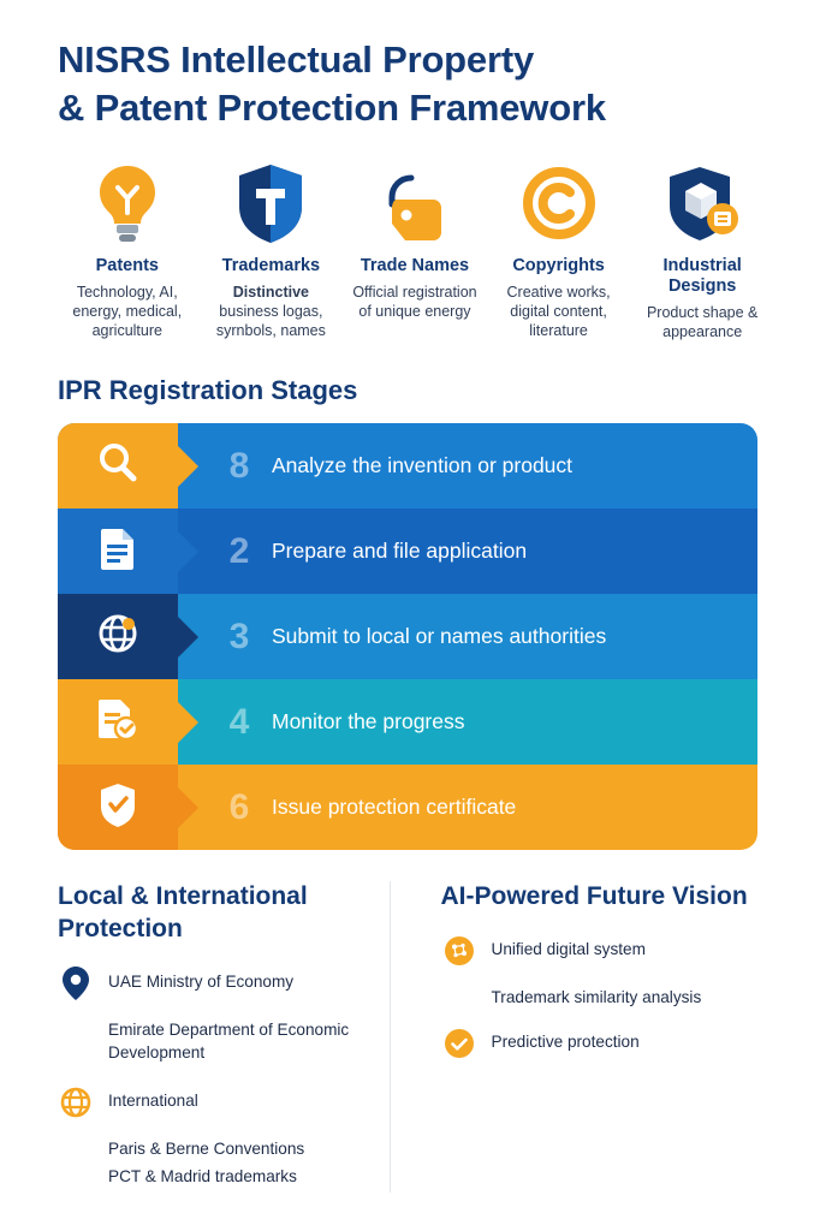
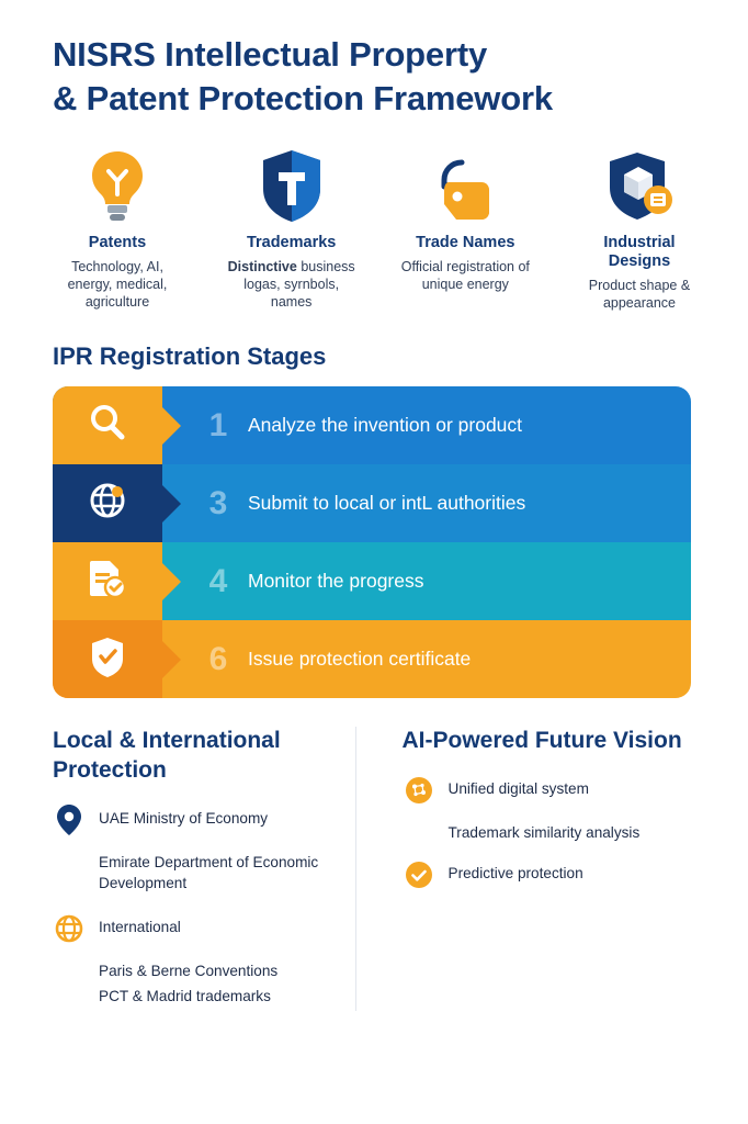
  NISRS Intellectual Property
  & Patent Protection Framework
  Patents
  Technology, AI, energy, medical, agriculture
  Trademarks
  Distinctive business logas, syrnbols, names
  Trade Names
  Official registration of unique energy
- Copyrights
- Creative works, digital content, literature
  Industrial Designs
  Product shape & appearance
  IPR Registration Stages
- 8
+ 1
  Analyze the invention or product
- 2
- Prepare and file application
  3
- Submit to local or names authorities
+ Submit to local or intL authorities
  4
  Monitor the progress
  6
  Issue protection certificate
  Local & International Protection
  UAE Ministry of Economy
  Emirate Department of Economic Development
  International
  Paris & Berne Conventions
  PCT & Madrid trademarks
  AI-Powered Future Vision
  Unified digital system
  Trademark similarity analysis
  Predictive protection
